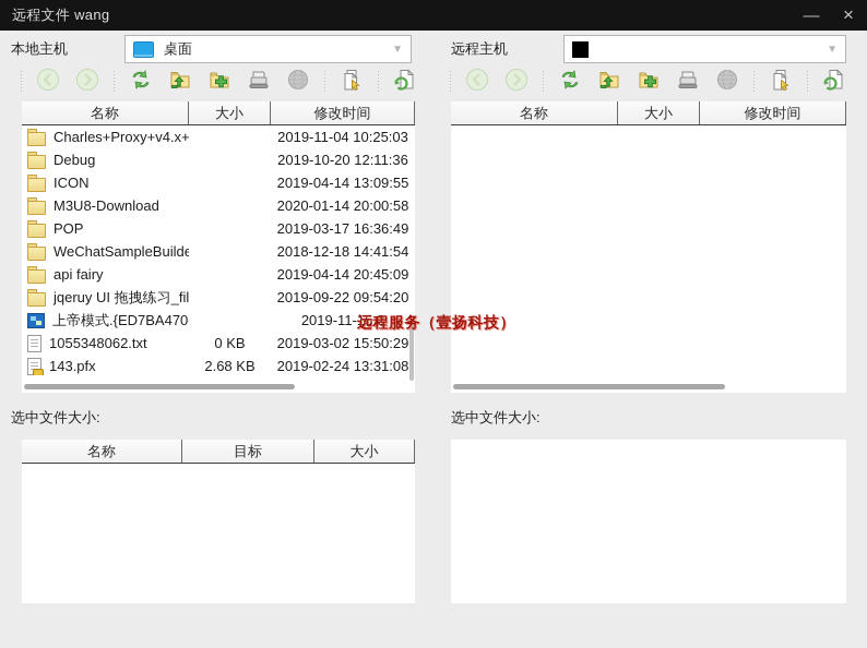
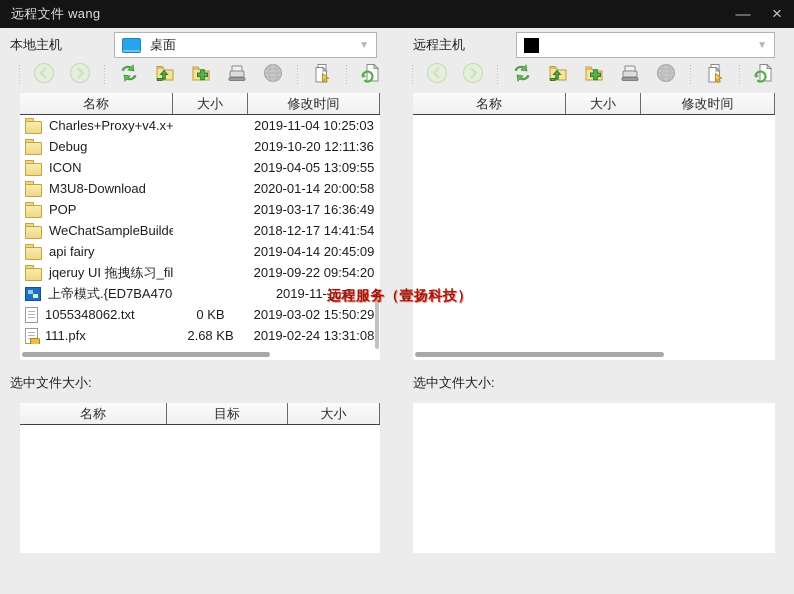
  远程文件 wang
  —
  ×
  本地主机
  桌面
  ▼
  远程主机
  ▼
  名称
  大小
  修改时间
  Charles+Proxy+v4.x+
  2019-11-04 10:25:03
  Debug
  2019-10-20 12:11:36
  ICON
- 2019-04-14 13:09:55
+ 2019-04-05 13:09:55
  M3U8-Download
  2020-01-14 20:00:58
  POP
  2019-03-17 16:36:49
  WeChatSampleBuilde
- 2018-12-18 14:41:54
+ 2018-12-17 14:41:54
  api fairy
  2019-04-14 20:45:09
  jqeruy UI 拖拽练习_fil
  2019-09-22 09:54:20
  上帝模式.{ED7BA470
  2019-11-15 2
  1055348062.txt
  0 KB
  2019-03-02 15:50:29
- 143.pfx
+ 111.pfx
  2.68 KB
  2019-02-24 13:31:08
  名称
  大小
  修改时间
  选中文件大小:
  选中文件大小:
  名称
  目标
  大小
  远程服务（壹扬科技）
